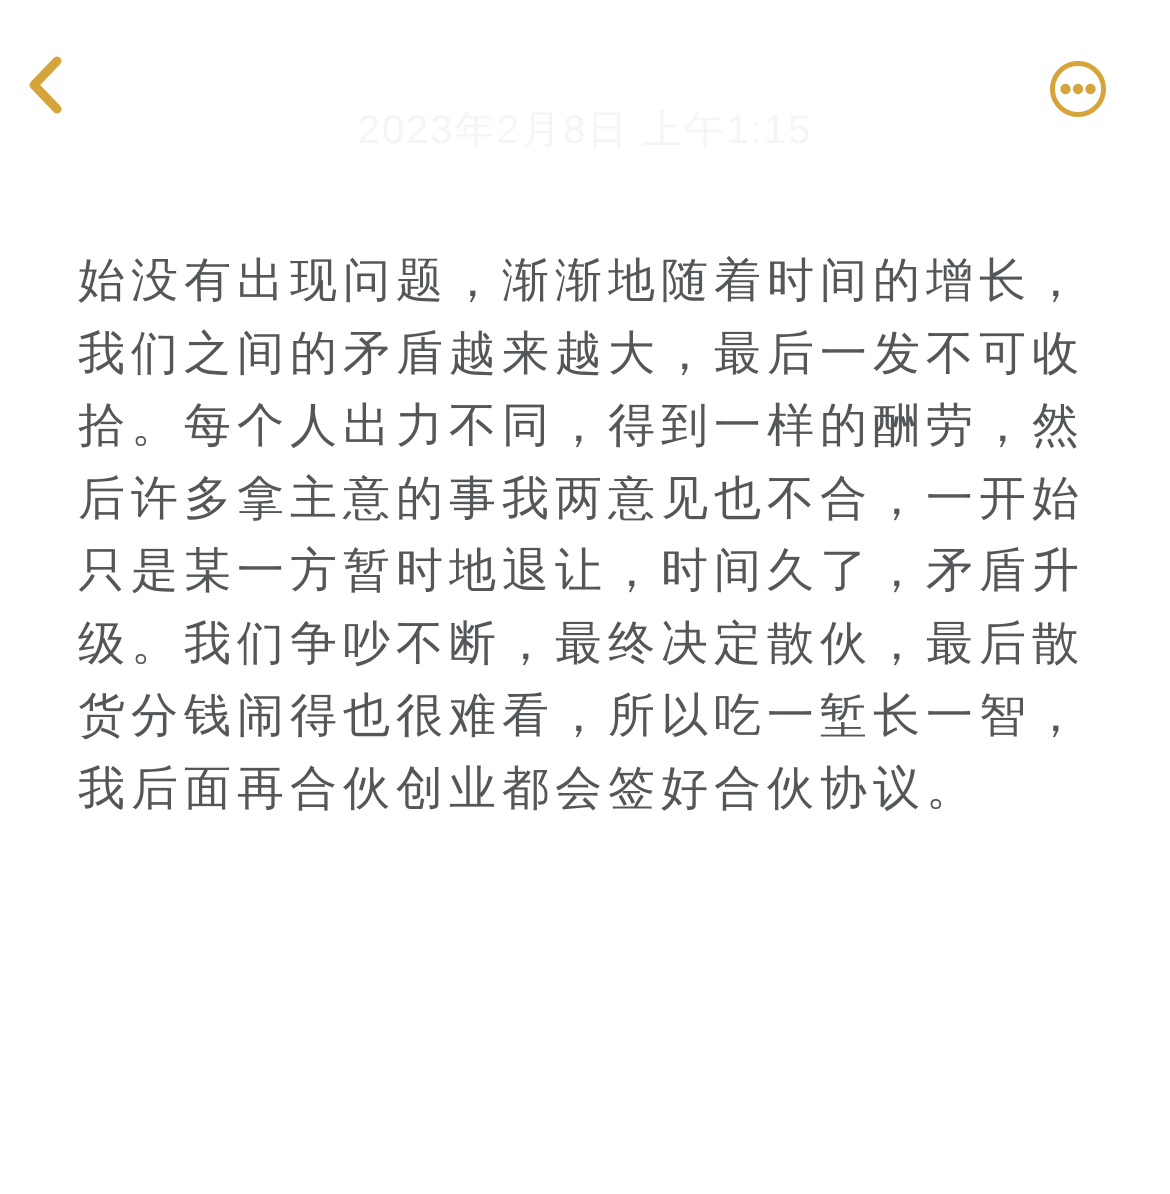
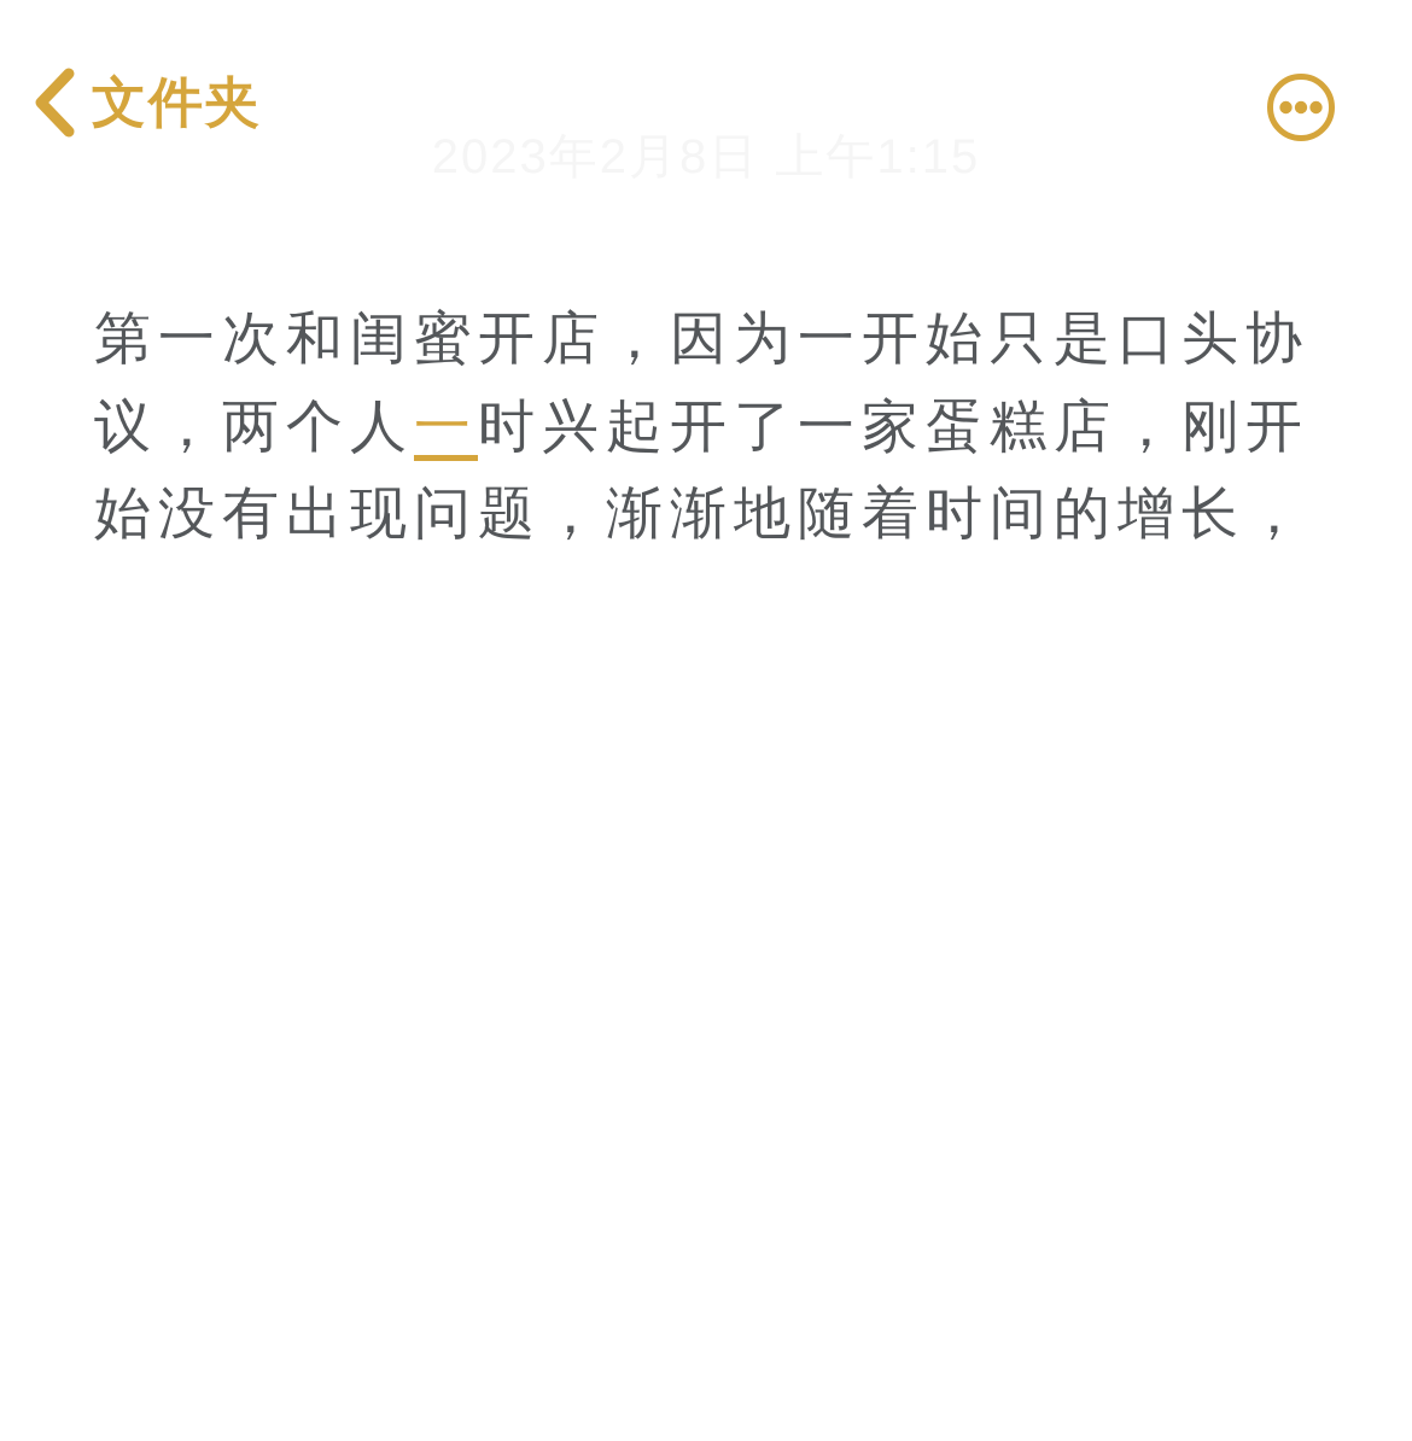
+ 文件夹
+ 第一次和闺蜜开店，因为一开始只是口头协
+ 议，两个人一时兴起开了一家蛋糕店，刚开
  始没有出现问题，渐渐地随着时间的增长，
- 我们之间的矛盾越来越大，最后一发不可收
- 拾。每个人出力不同，得到一样的酬劳，然
- 后许多拿主意的事我两意见也不合，一开始
- 只是某一方暂时地退让，时间久了，矛盾升
- 级。我们争吵不断，最终决定散伙，最后散
- 货分钱闹得也很难看，所以吃一堑长一智，
- 我后面再合伙创业都会签好合伙协议。
